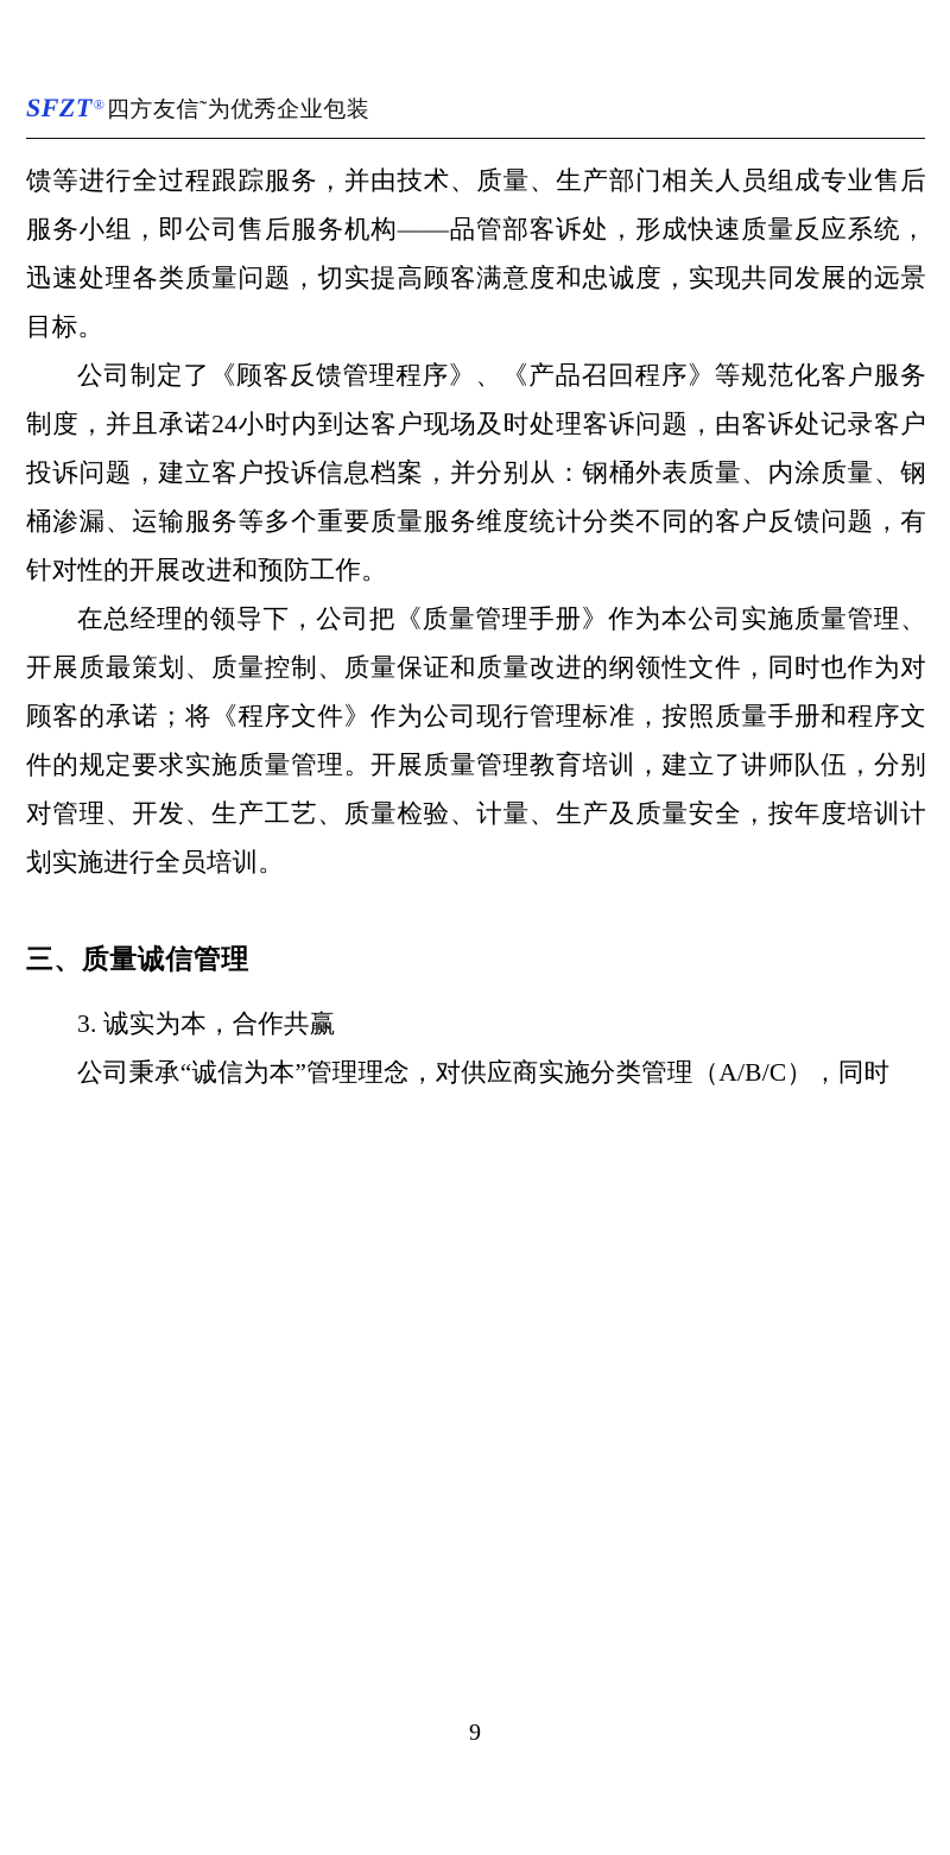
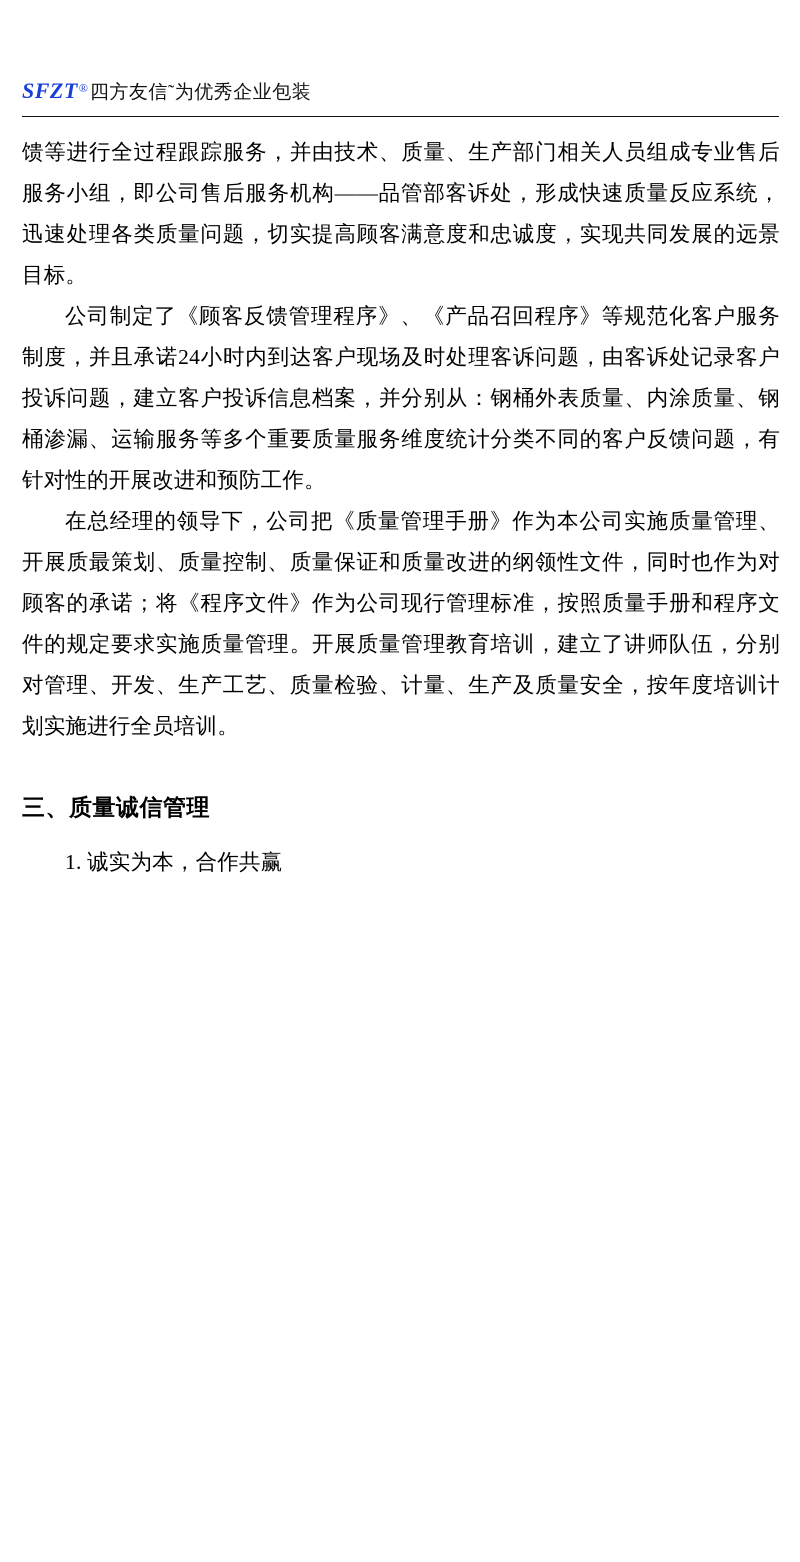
  SFZT
  ®
  四方友信˜为优秀企业包装
  馈等进行全过程跟踪服务，并由技术、质量、生产部门相关人员组成专业售后服务小组，即公司售后服务机构——品管部客诉处，形成快速质量反应系统，迅速处理各类质量问题，切实提高顾客满意度和忠诚度，实现共同发展的远景目标。
  公司制定了《顾客反馈管理程序》、《产品召回程序》等规范化客户服务制度，并且承诺24小时内到达客户现场及时处理客诉问题，由客诉处记录客户投诉问题，建立客户投诉信息档案，并分别从：钢桶外表质量、内涂质量、钢桶渗漏、运输服务等多个重要质量服务维度统计分类不同的客户反馈问题，有针对性的开展改进和预防工作。
  在总经理的领导下，公司把《质量管理手册》作为本公司实施质量管理、开展质最策划、质量控制、质量保证和质量改进的纲领性文件，同时也作为对顾客的承诺；将《程序文件》作为公司现行管理标准，按照质量手册和程序文件的规定要求实施质量管理。开展质量管理教育培训，建立了讲师队伍，分别对管理、开发、生产工艺、质量检验、计量、生产及质量安全，按年度培训计划实施进行全员培训。
  三、质量诚信管理
- 3. 诚实为本，合作共赢
+ 1. 诚实为本，合作共赢
- 公司秉承“诚信为本”管理理念，对供应商实施分类管理（A/B/C），同时
- 9
